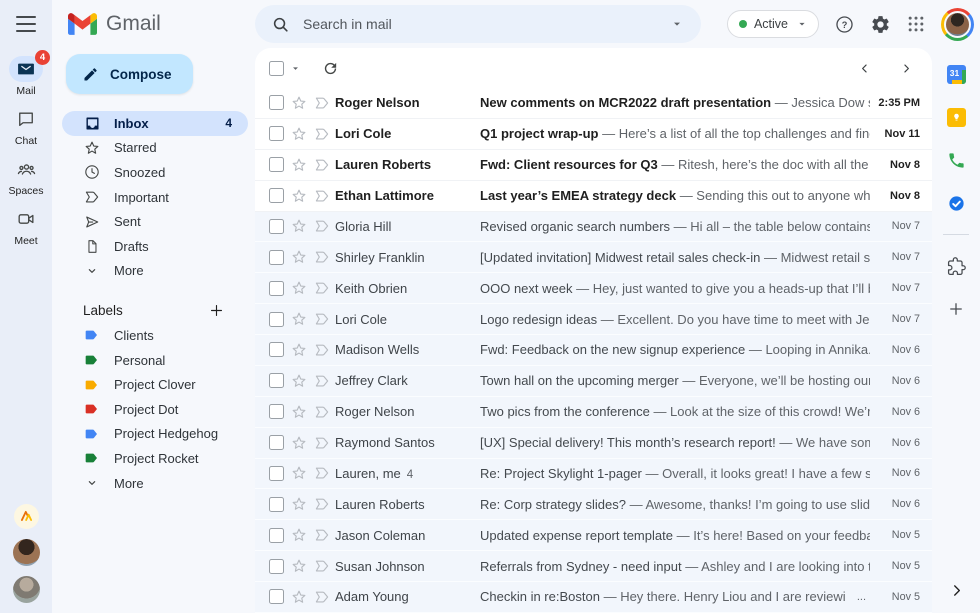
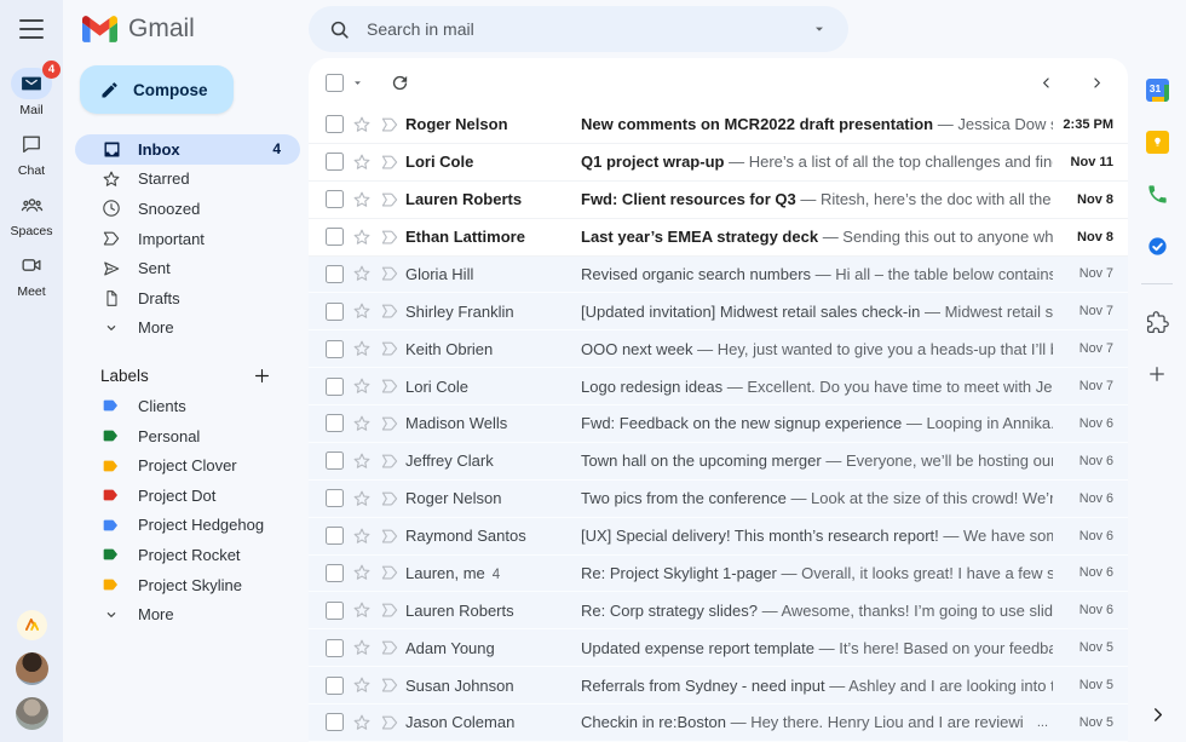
  4
  Mail
  Chat
  Spaces
  Meet
  Gmail
  Search in mail
- Active
- ?
  Compose
  Inbox
  4
  Starred
  Snoozed
  Important
  Sent
  Drafts
  More
  Labels
  Clients
  Personal
  Project Clover
  Project Dot
  Project Hedgehog
  Project Rocket
+ Project Skyline
  More
  Roger Nelson
  New comments on MCR2022 draft presentation — Jessica Dow
  2:35 PM
  Lori Cole
  Q1 project wrap-up — Here’s a list of all the top challenges and fin
  Nov 11
  Lauren Roberts
  Fwd: Client resources for Q3 — Ritesh, here’s the doc with all the
  Nov 8
  Ethan Lattimore
  Last year’s EMEA strategy deck — Sending this out to anyone wh
  Nov 8
  Gloria Hill
  Revised organic search numbers — Hi all – the table below contains
  Nov 7
  Shirley Franklin
  [Updated invitation] Midwest retail sales check-in — Midwest retail s
  Nov 7
  Keith Obrien
  OOO next week — Hey, just wanted to give you a heads-up that I’ll
  Nov 7
  Lori Cole
  Logo redesign ideas — Excellent. Do you have time to meet with Je
  Nov 7
  Madison Wells
  Fwd: Feedback on the new signup experience — Looping in Annika.
  Nov 6
  Jeffrey Clark
  Town hall on the upcoming merger — Everyone, we’ll be hosting ou
  Nov 6
  Roger Nelson
  Two pics from the conference — Look at the size of this crowd! We’r
  Nov 6
  Raymond Santos
  [UX] Special delivery! This month’s research report! — We have som
  Nov 6
  Lauren, me 4
  Re: Project Skylight 1-pager — Overall, it looks great! I have a few s
  Nov 6
  Lauren Roberts
  Re: Corp strategy slides? — Awesome, thanks! I’m going to use slid
  Nov 6
- Jason Coleman
+ Adam Young
  Updated expense report template — It’s here! Based on your feedb
  Nov 5
  Susan Johnson
  Referrals from Sydney - need input — Ashley and I are looking into t
  Nov 5
- Adam Young
+ Jason Coleman
  Checkin in re:Boston — Hey there. Henry Liou and I are reviewi
  ...
  Nov 5
  31
